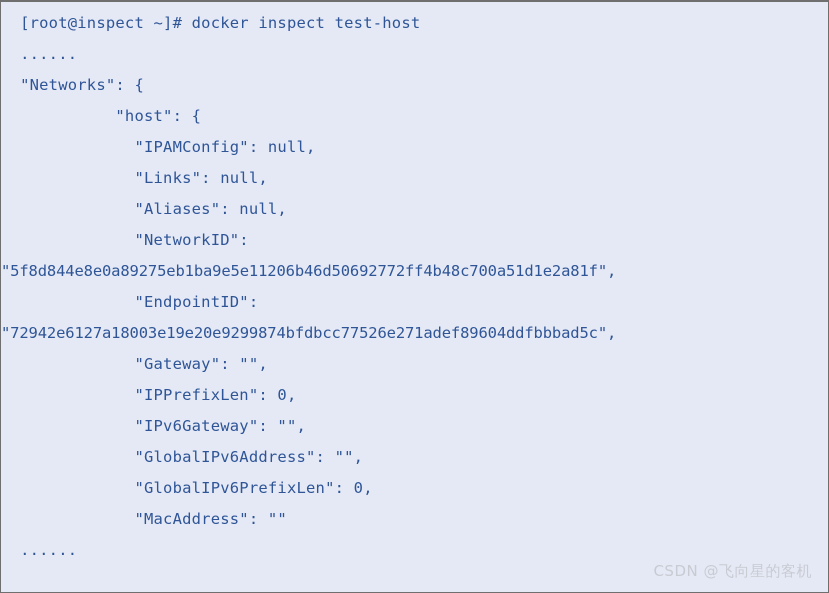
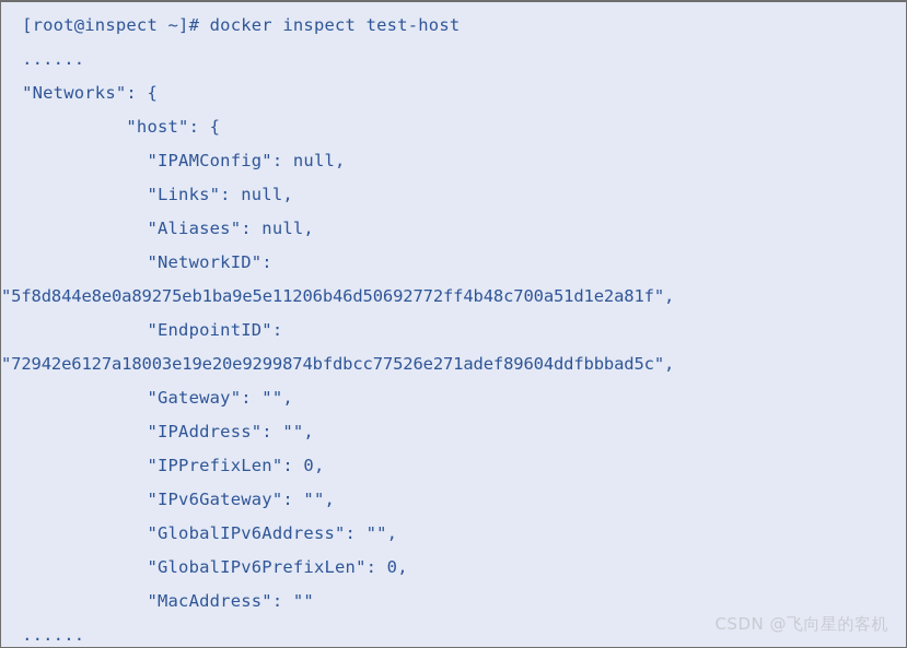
  [root@inspect ~]# docker inspect test-host
  ......
  "Networks": {
  "host": {
  "IPAMConfig": null,
  "Links": null,
  "Aliases": null,
  "NetworkID":
  "5f8d844e8e0a89275eb1ba9e5e11206b46d50692772ff4b48c700a51d1e2a81f",
  "EndpointID":
  "72942e6127a18003e19e20e9299874bfdbcc77526e271adef89604ddfbbbad5c",
  "Gateway": "",
+ "IPAddress": "",
  "IPPrefixLen": 0,
  "IPv6Gateway": "",
  "GlobalIPv6Address": "",
  "GlobalIPv6PrefixLen": 0,
  "MacAddress": ""
  ......
  CSDN @飞向星的客机
